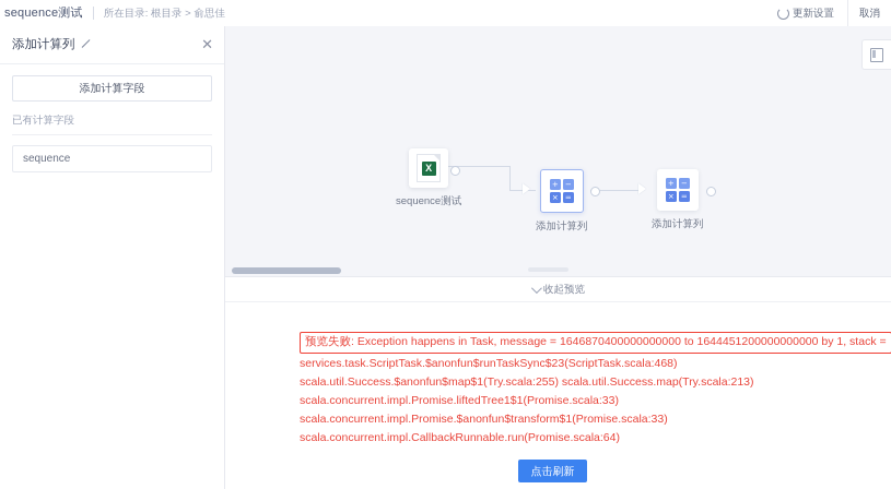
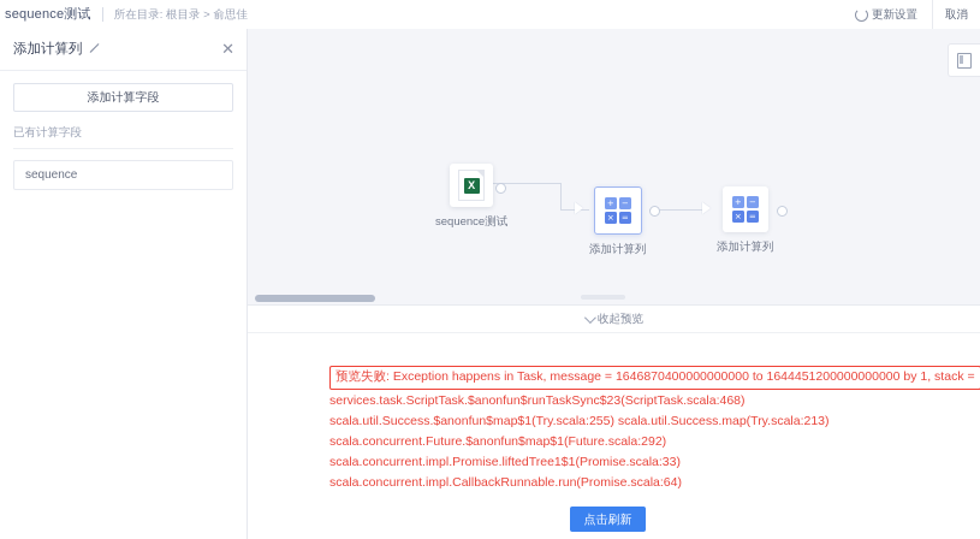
  sequence测试
  所在目录: 根目录 > 俞思佳
  更新设置
  取消
  添加计算列
  ✕
  添加计算字段
  已有计算字段
  sequence
  X
  sequence测试
  +
  −
  ×
  =
  添加计算列
  +
  −
  ×
  =
  添加计算列
  收起预览
  预览失败: Exception happens in Task, message = 1646870400000000000 to 1644451200000000000 by 1, stack =
  services.task.ScriptTask.$anonfun$runTaskSync$23(ScriptTask.scala:468)
  scala.util.Success.$anonfun$map$1(Try.scala:255) scala.util.Success.map(Try.scala:213)
+ scala.concurrent.Future.$anonfun$map$1(Future.scala:292)
  scala.concurrent.impl.Promise.liftedTree1$1(Promise.scala:33)
- scala.concurrent.impl.Promise.$anonfun$transform$1(Promise.scala:33)
  scala.concurrent.impl.CallbackRunnable.run(Promise.scala:64)
  点击刷新
